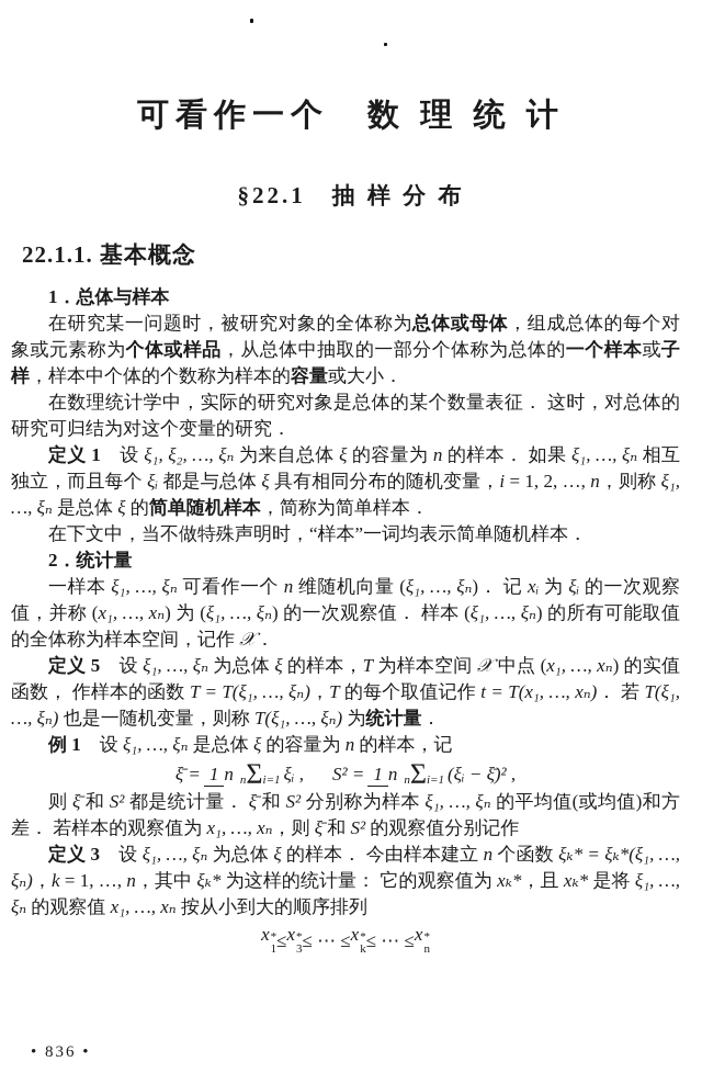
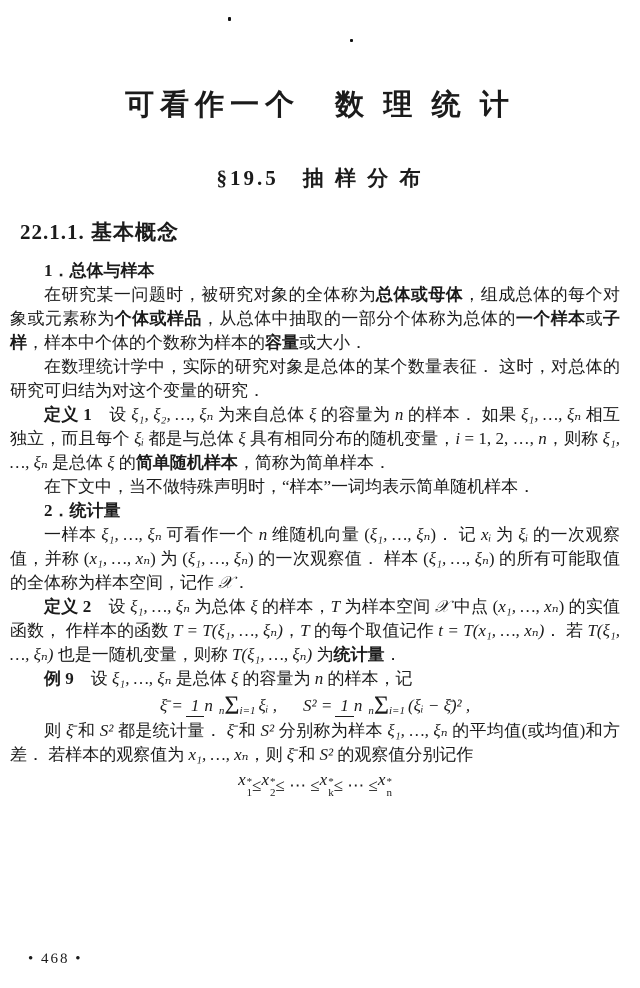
  可看作一个 数 理 统 计
- §22.1 抽 样 分 布
+ §19.5 抽 样 分 布
  22.1.1. 基本概念
  1．总体与样本
  在研究某一问题时，被研究对象的全体称为总体或母体，组成总体的每个对象或元素称为个体或样品，从总体中抽取的一部分个体称为总体的一个样本或子样，样本中个体的个数称为样本的容量或大小．
  在数理统计学中，实际的研究对象是总体的某个数量表征． 这时，对总体的研究可归结为对这个变量的研究．
  定义 1 设 ξ₁, ξ₂, …, ξₙ 为来自总体 ξ 的容量为 n 的样本． 如果 ξ₁, …, ξₙ 相互独立，而且每个 ξᵢ 都是与总体 ξ 具有相同分布的随机变量，i = 1, 2, …, n，则称 ξ₁, …, ξₙ 是总体 ξ 的简单随机样本，简称为简单样本．
  在下文中，当不做特殊声明时，“样本”一词均表示简单随机样本．
  2．统计量
  一样本 ξ₁, …, ξₙ 可看作一个 n 维随机向量 (ξ₁, …, ξₙ)． 记 xᵢ 为 ξᵢ 的一次观察值，并称 (x₁, …, xₙ) 为 (ξ₁, …, ξₙ) 的一次观察值． 样本 (ξ₁, …, ξₙ) 的所有可能取值的全体称为样本空间，记作 𝒳．
- 定义 5 设 ξ₁, …, ξₙ 为总体 ξ 的样本，T 为样本空间 𝒳 中点 (x₁, …, xₙ) 的实值函数， 作样本的函数 T = T(ξ₁, …, ξₙ)，T 的每个取值记作 t = T(x₁, …, xₙ)． 若 T(ξ₁, …, ξₙ) 也是一随机变量，则称 T(ξ₁, …, ξₙ) 为统计量．
+ 定义 2 设 ξ₁, …, ξₙ 为总体 ξ 的样本，T 为样本空间 𝒳 中点 (x₁, …, xₙ) 的实值函数， 作样本的函数 T = T(ξ₁, …, ξₙ)，T 的每个取值记作 t = T(x₁, …, xₙ)． 若 T(ξ₁, …, ξₙ) 也是一随机变量，则称 T(ξ₁, …, ξₙ) 为统计量．
- 例 1 设 ξ₁, …, ξₙ 是总体 ξ 的容量为 n 的样本，记
+ 例 9 设 ξ₁, …, ξₙ 是总体 ξ 的容量为 n 的样本，记
  ξ̄ = 1 n nΣi=1 ξᵢ , S² = 1 n nΣi=1 (ξᵢ − ξ̄)² ,
  则 ξ̄ 和 S² 都是统计量． ξ̄ 和 S² 分别称为样本 ξ₁, …, ξₙ 的平均值(或均值)和方差． 若样本的观察值为 x₁, …, xₙ，则 ξ̄ 和 S² 的观察值分别记作
- 定义 3 设 ξ₁, …, ξₙ 为总体 ξ 的样本． 今由样本建立 n 个函数 ξₖ* = ξₖ*(ξ₁, …, ξₙ)，k = 1, …, n，其中 ξₖ* 为这样的统计量： 它的观察值为 xₖ*，且 xₖ* 是将 ξ₁, …, ξₙ 的观察值 x₁, …, xₙ 按从小到大的顺序排列
  x
  *
  1
  ≤ x
  *
- 3
+ 2
  ≤ ⋯ ≤ x
  *
  k
  ≤ ⋯ ≤ x
  *
  n
- • 836 •
+ • 468 •
